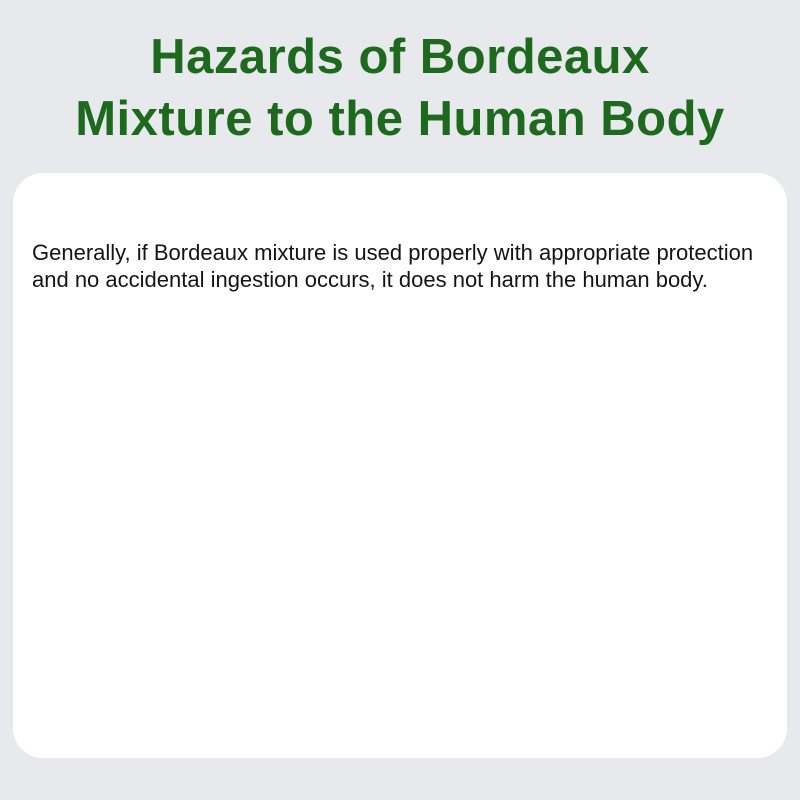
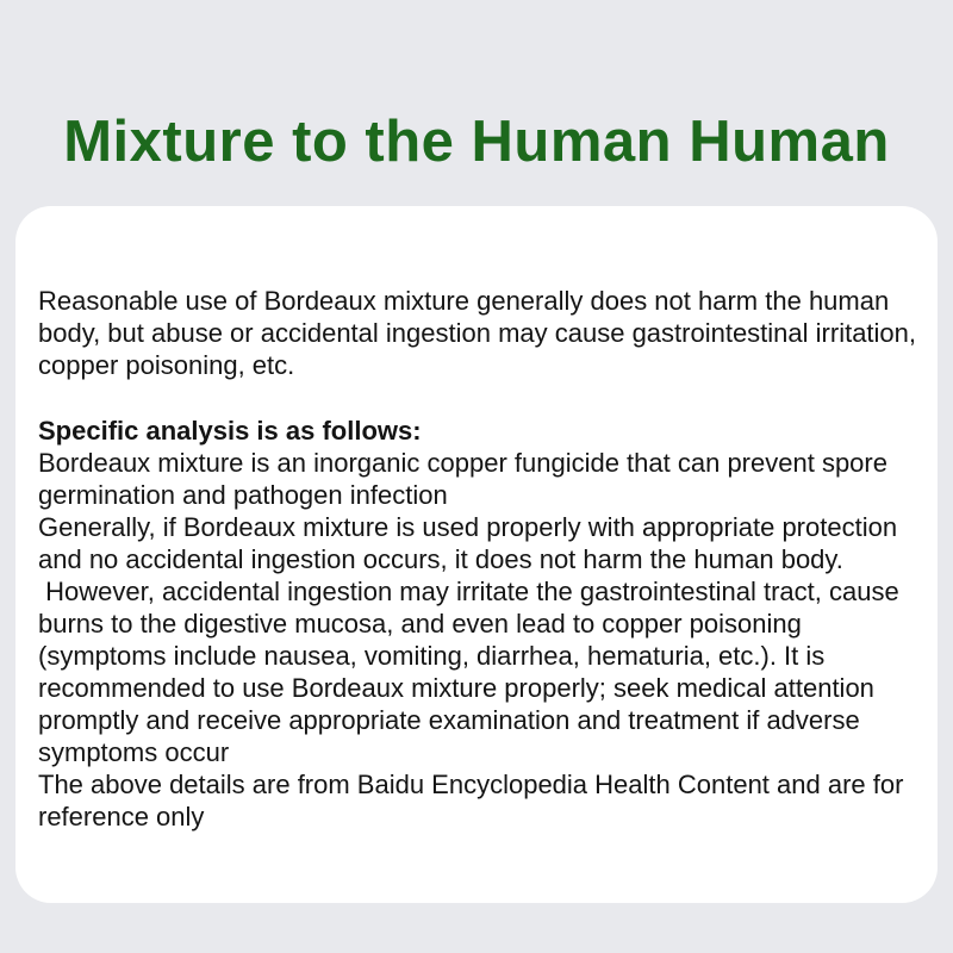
- Hazards of Bordeaux
- Mixture to the Human Body
+ Mixture to the Human Human
+ Reasonable use of Bordeaux mixture generally does not harm the human body, but abuse or accidental ingestion may cause gastrointestinal irritation, copper poisoning, etc.
+ Specific analysis is as follows:
+ Bordeaux mixture is an inorganic copper fungicide that can prevent spore germination and pathogen infection
  Generally, if Bordeaux mixture is used properly with appropriate protection and no accidental ingestion occurs, it does not harm the human body.
+ However, accidental ingestion may irritate the gastrointestinal tract, cause burns to the digestive mucosa, and even lead to copper poisoning (symptoms include nausea, vomiting, diarrhea, hematuria, etc.). It is recommended to use Bordeaux mixture properly; seek medical attention promptly and receive appropriate examination and treatment if adverse symptoms occur
+ The above details are from Baidu Encyclopedia Health Content and are for reference only
